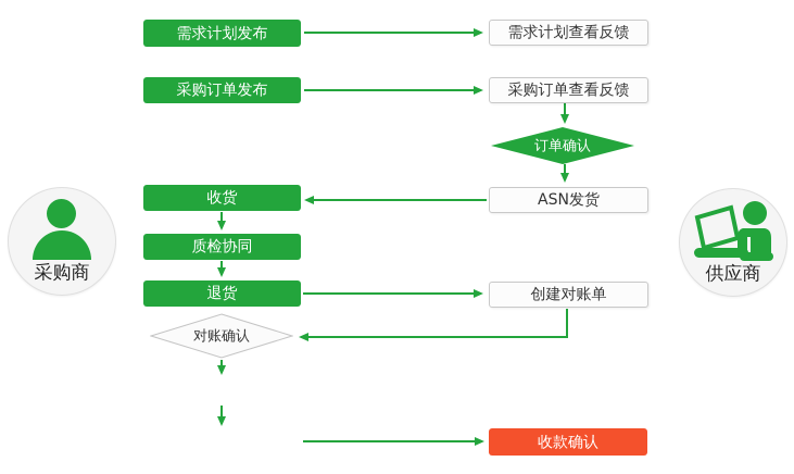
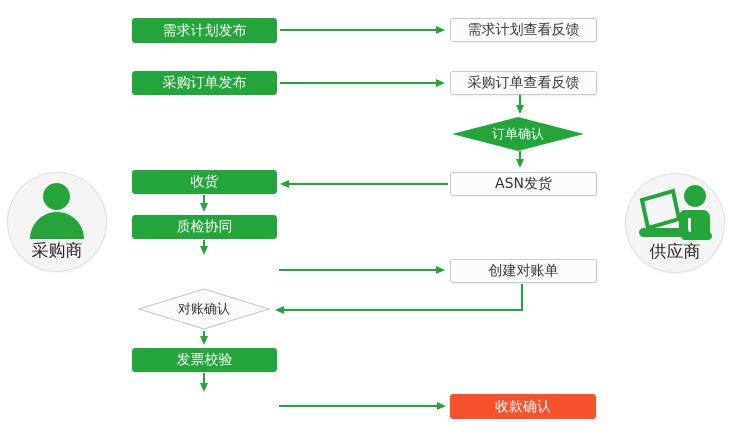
  采购商
  供应商
  需求计划发布
  采购订单发布
  收货
  质检协同
- 退货
  对账确认
+ 发票校验
  需求计划查看反馈
  采购订单查看反馈
  订单确认
  ASN发货
  创建对账单
  收款确认
